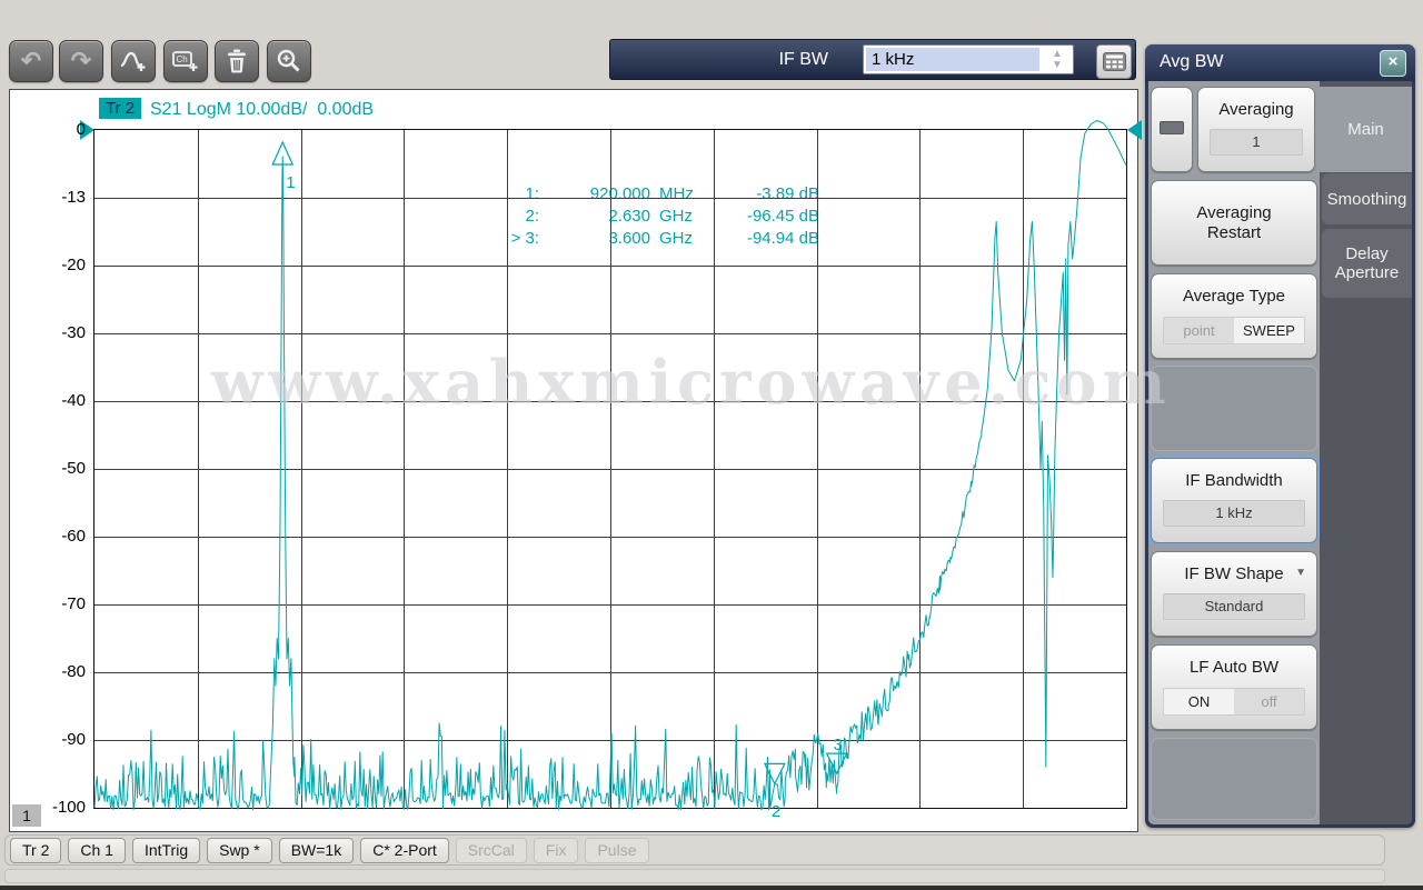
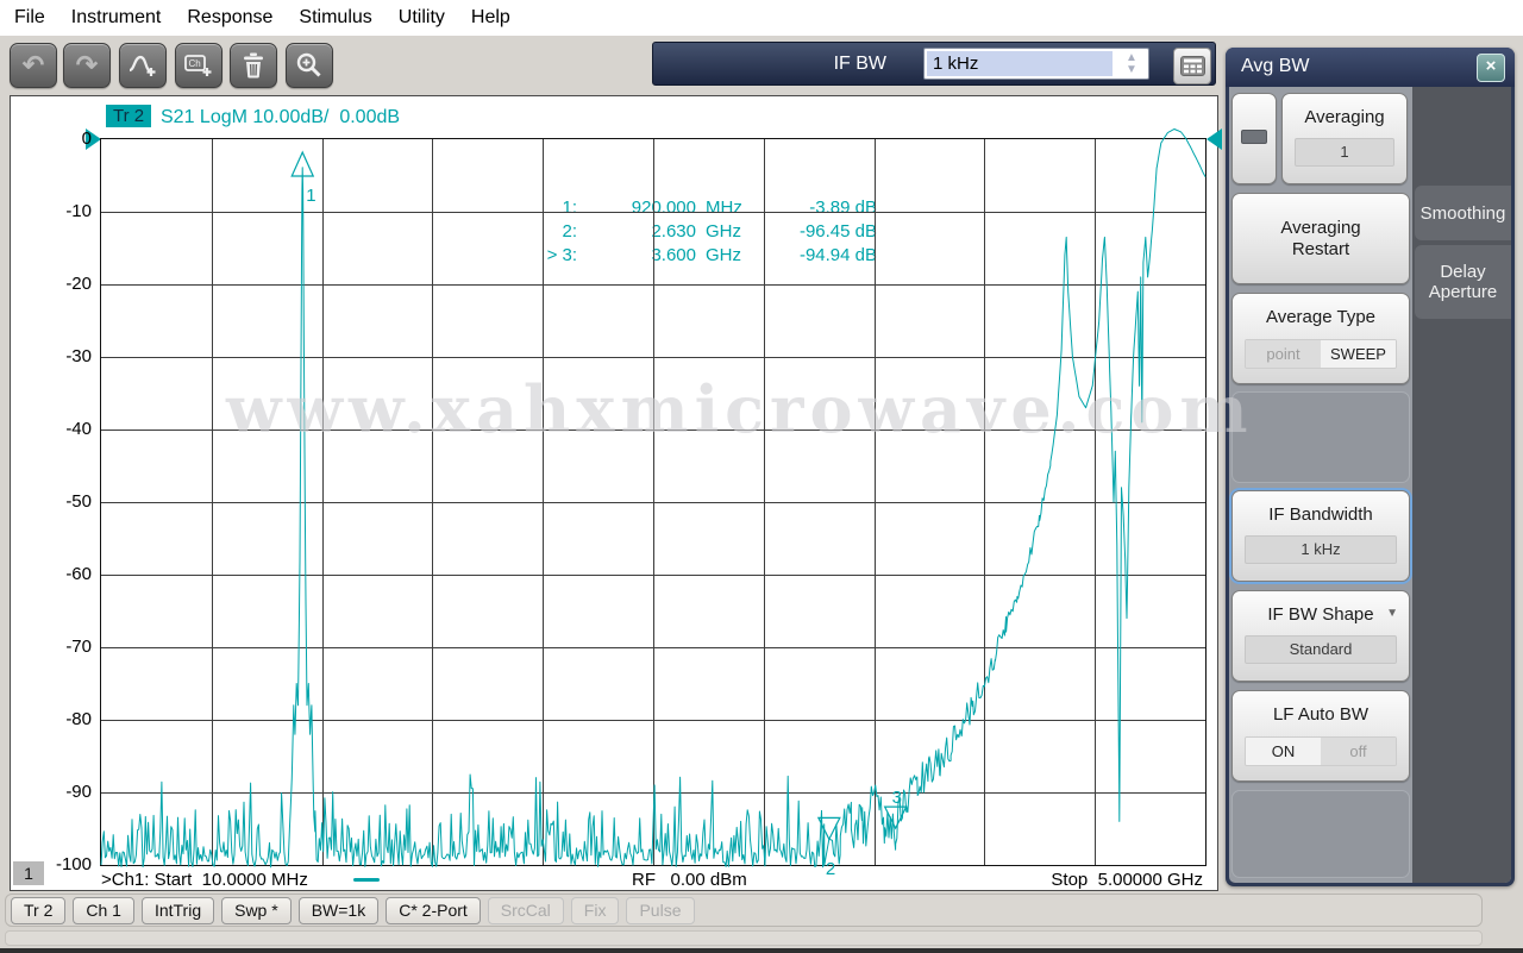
+ File
+ Instrument
+ Response
+ Stimulus
+ Utility
+ Help
  ↶
  ↷
  Ch
  IF BW
  1 kHz
  ▲
  ▼
  Tr 2
  S21 LogM 10.00dB/ 0.00dB
  0
- -13
+ -10
  -20
  -30
  -40
  -50
  -60
  -70
  -80
  -90
  -100
  1:
  920.000
  MHz
  -3.89 dB
  2:
  2.630
  GHz
  -96.45 dB
  > 3:
  3.600
  GHz
  -94.94 dB
+ >Ch1: Start 10.0000 MHz
+ RF 0.00 dBm
+ Stop 5.00000 GHz
  1
  1
  2
  3
  www.xahxmicrowave.com
  Avg BW
  ×
- Main
  Smoothing
  Delay Aperture
  Averaging
  1
  Averaging Restart
  Average Type
  point
  SWEEP
  IF Bandwidth
  1 kHz
  IF BW Shape
  ▼
  Standard
  LF Auto BW
  ON
  off
  Tr 2
  Ch 1
  IntTrig
  Swp *
  BW=1k
  C* 2-Port
  SrcCal
  Fix
  Pulse
